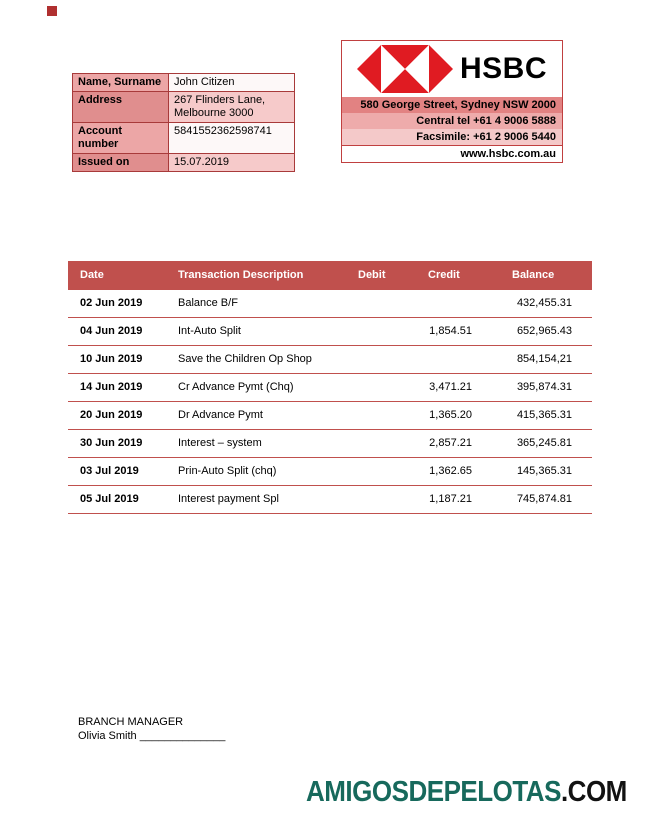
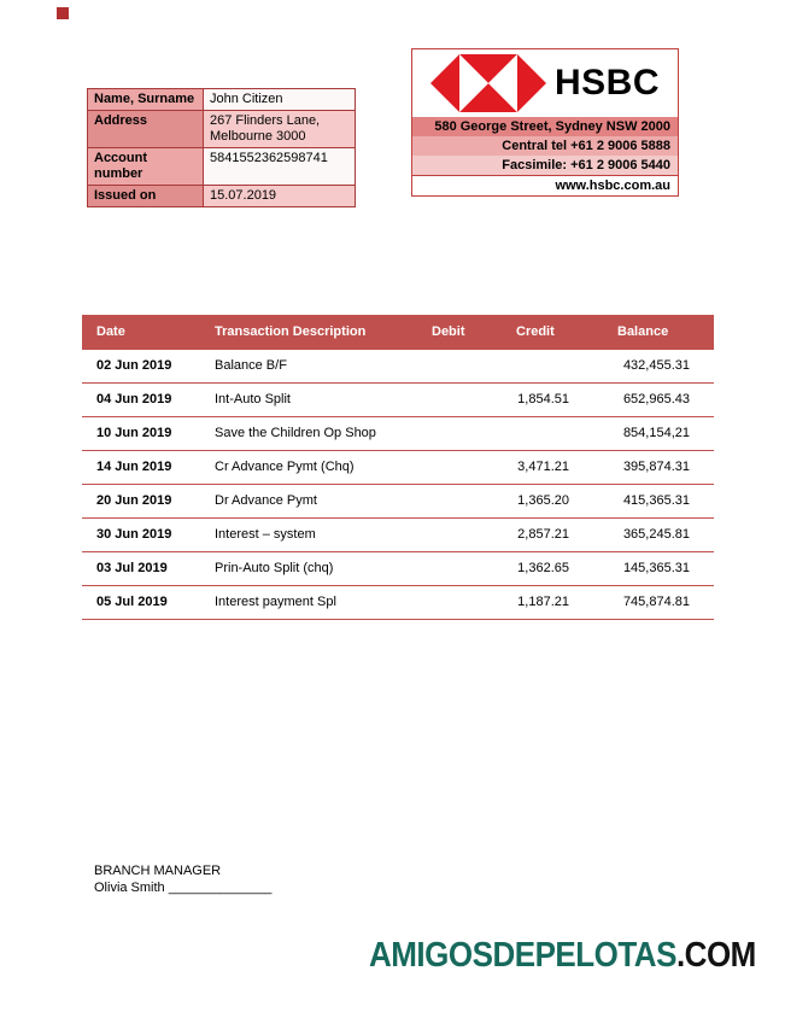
  Name, Surname	John Citizen
  Address	267 Flinders Lane, Melbourne 3000
  Account number	5841552362598741
  Issued on	15.07.2019
  HSBC
  580 George Street, Sydney NSW 2000
- Central tel +61 4 9006 5888
+ Central tel +61 2 9006 5888
  Facsimile: +61 2 9006 5440
  www.hsbc.com.au
  Date
  Transaction Description
  Debit
  Credit
  Balance
  02 Jun 2019
  Balance B/F
  432,455.31
  04 Jun 2019
  Int-Auto Split
  1,854.51
  652,965.43
  10 Jun 2019
  Save the Children Op Shop
  854,154,21
  14 Jun 2019
  Cr Advance Pymt (Chq)
  3,471.21
  395,874.31
  20 Jun 2019
  Dr Advance Pymt
  1,365.20
  415,365.31
  30 Jun 2019
  Interest – system
  2,857.21
  365,245.81
  03 Jul 2019
  Prin-Auto Split (chq)
  1,362.65
  145,365.31
  05 Jul 2019
  Interest payment Spl
  1,187.21
  745,874.81
  BRANCH MANAGER
  Olivia Smith ______________
  AMIGOSDEPELOTAS.COM
